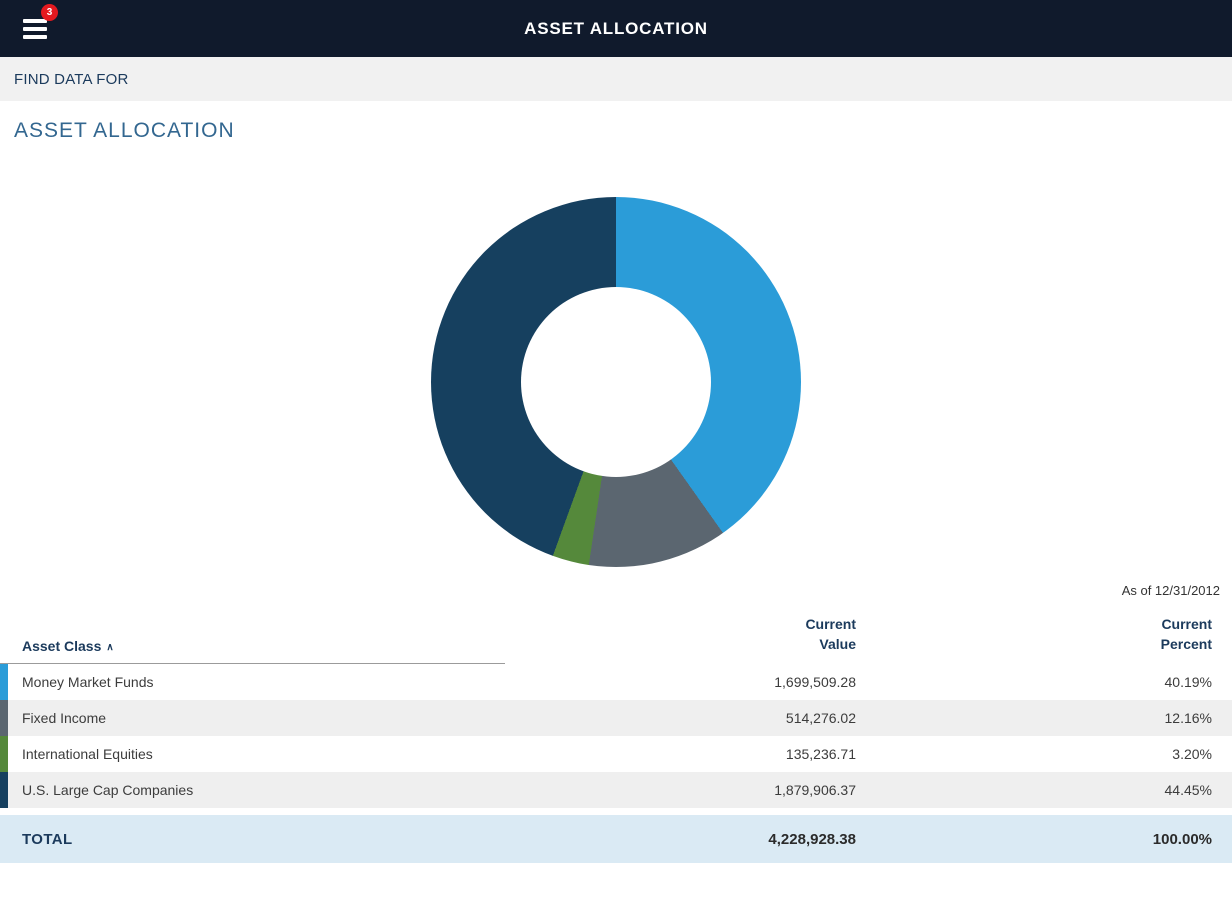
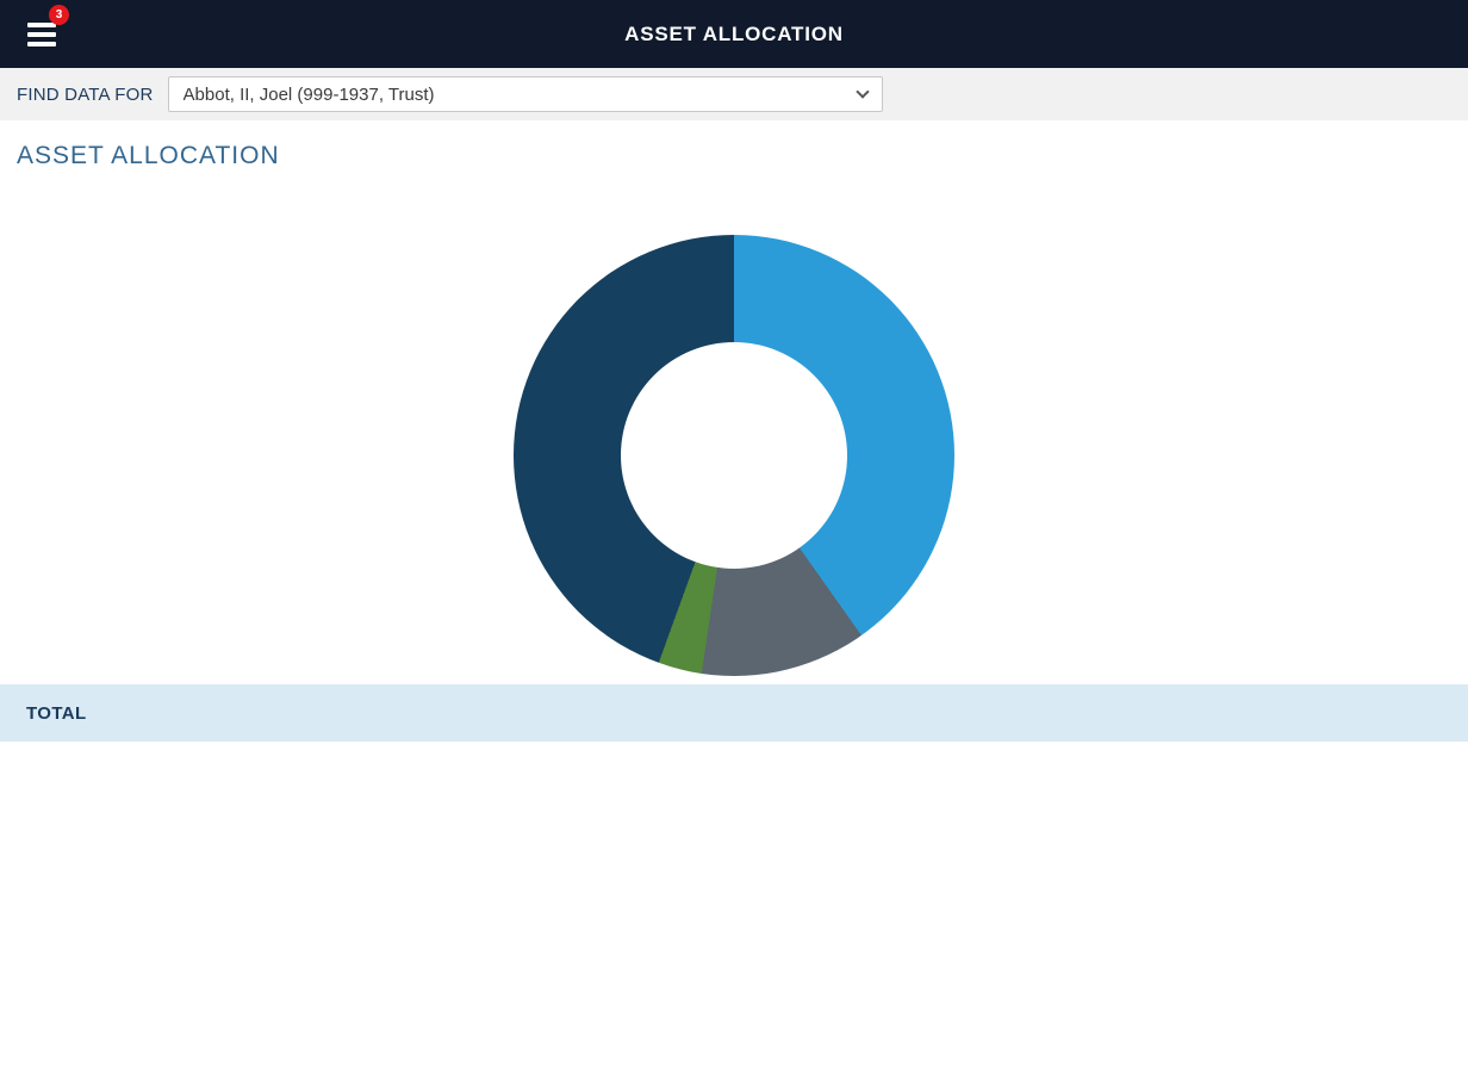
  3
  ASSET ALLOCATION
  FIND DATA FOR
+ Abbot, II, Joel (999-1937, Trust)
  ASSET ALLOCATION
- As of 12/31/2012
- Asset Class ∧	Current Value	Current Percent
- 	Money Market Funds	1,699,509.28	40.19%
- 	Fixed Income	514,276.02	12.16%
- 	International Equities	135,236.71	3.20%
- 	U.S. Large Cap Companies	1,879,906.37	44.45%
  TOTAL
- 4,228,928.38
- 100.00%
